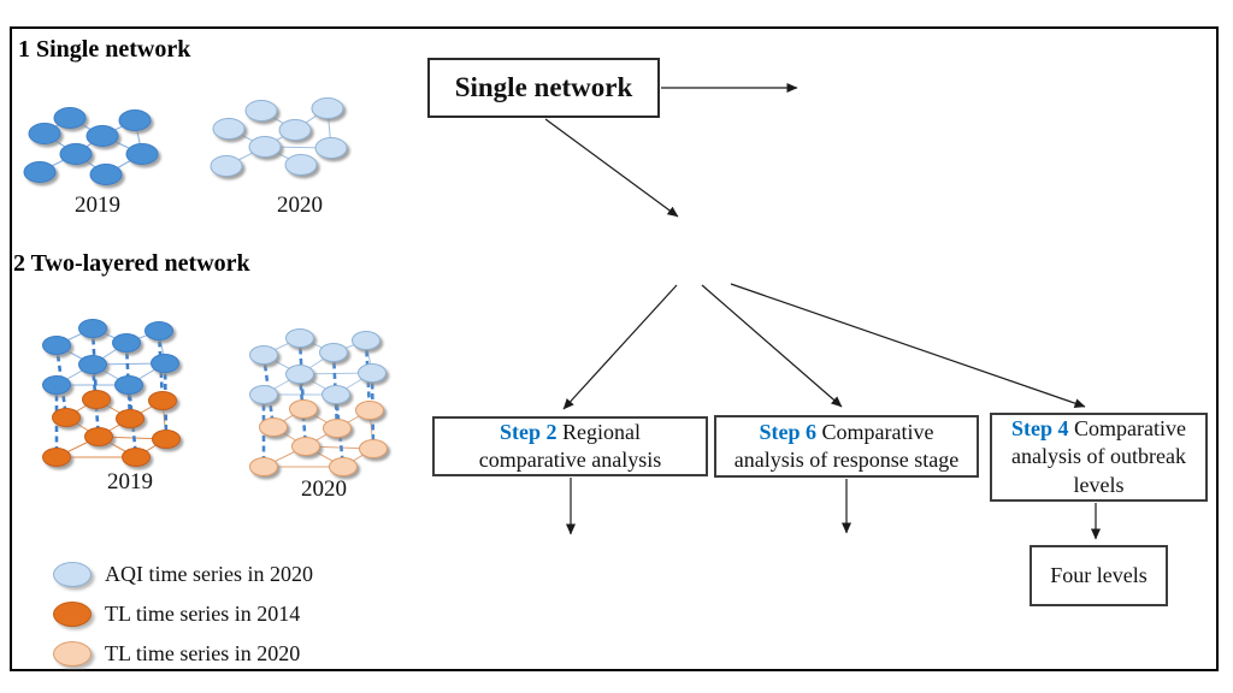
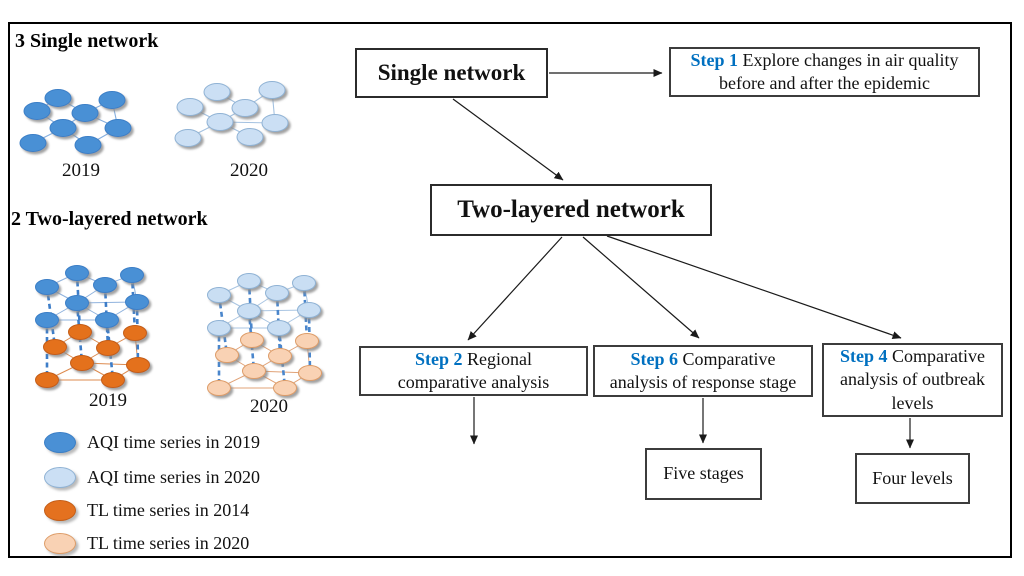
- 1 Single network
+ 3 Single network
  2019
  2020
  2 Two-layered network
  2019
  2020
+ AQI time series in 2019
  AQI time series in 2020
  TL time series in 2014
  TL time series in 2020
  Single network
+ Step 1 Explore changes in air quality
+ before and after the epidemic
+ Two-layered network
  Step 2 Regional
  comparative analysis
  Step 6 Comparative
  analysis of response stage
  Step 4 Comparative
  analysis of outbreak
  levels
+ Five stages
  Four levels
